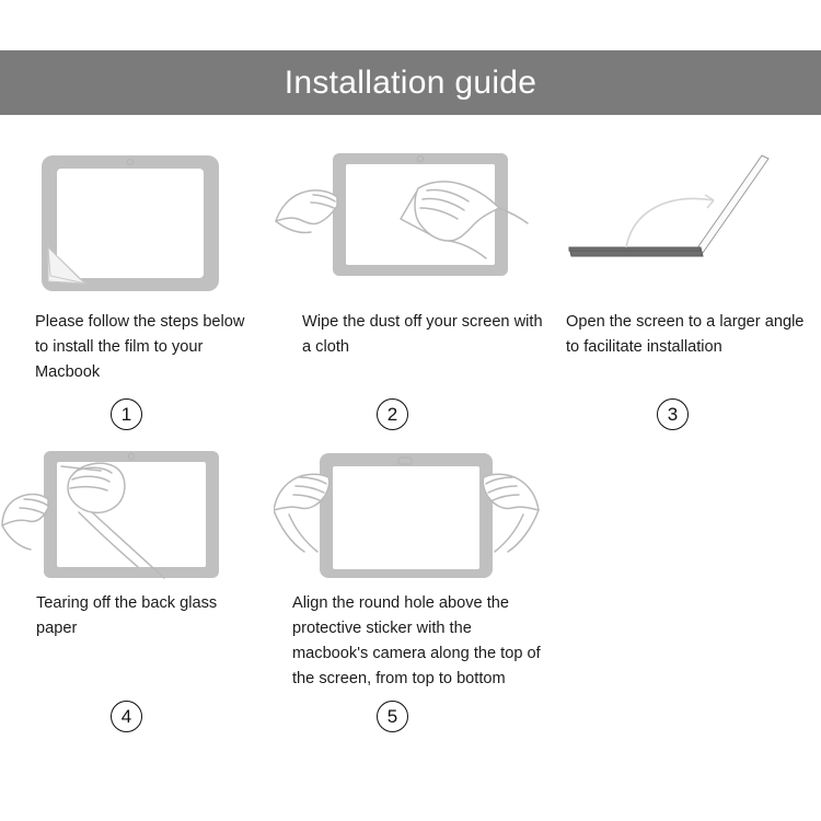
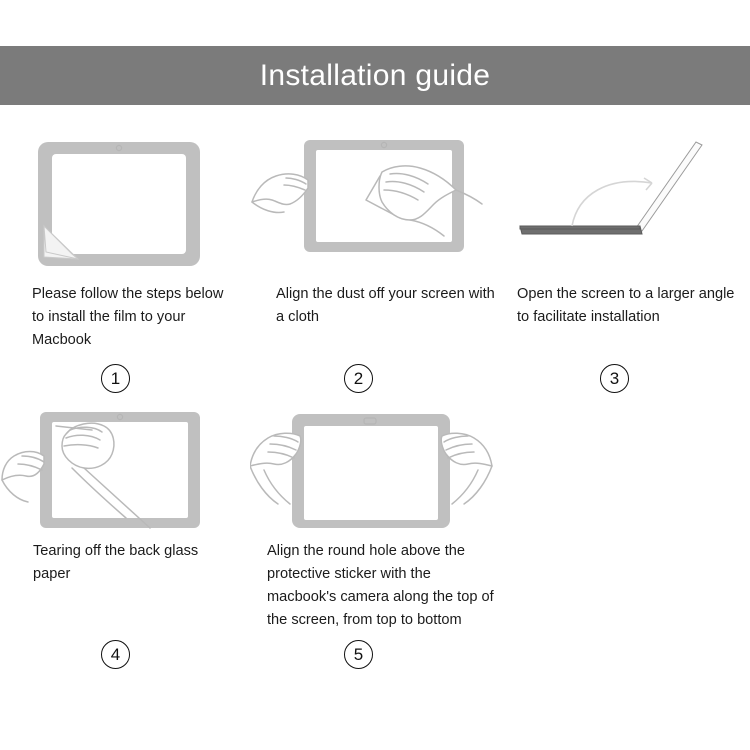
  Installation guide
  Please follow the steps below to install the film to your Macbook
  1
- Wipe the dust off your screen with a cloth
+ Align the dust off your screen with a cloth
  2
  Open the screen to a larger angle to facilitate installation
  3
  Tearing off the back glass paper
  4
  Align the round hole above the protective sticker with the macbook's camera along the top of the screen, from top to bottom
  5
